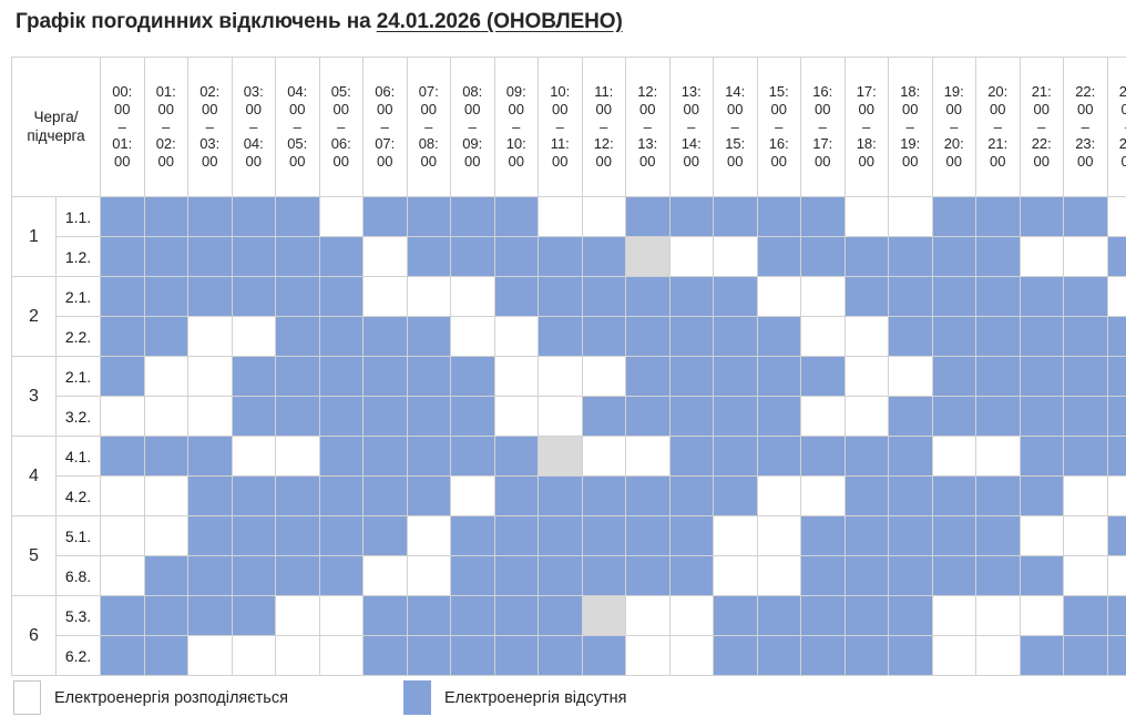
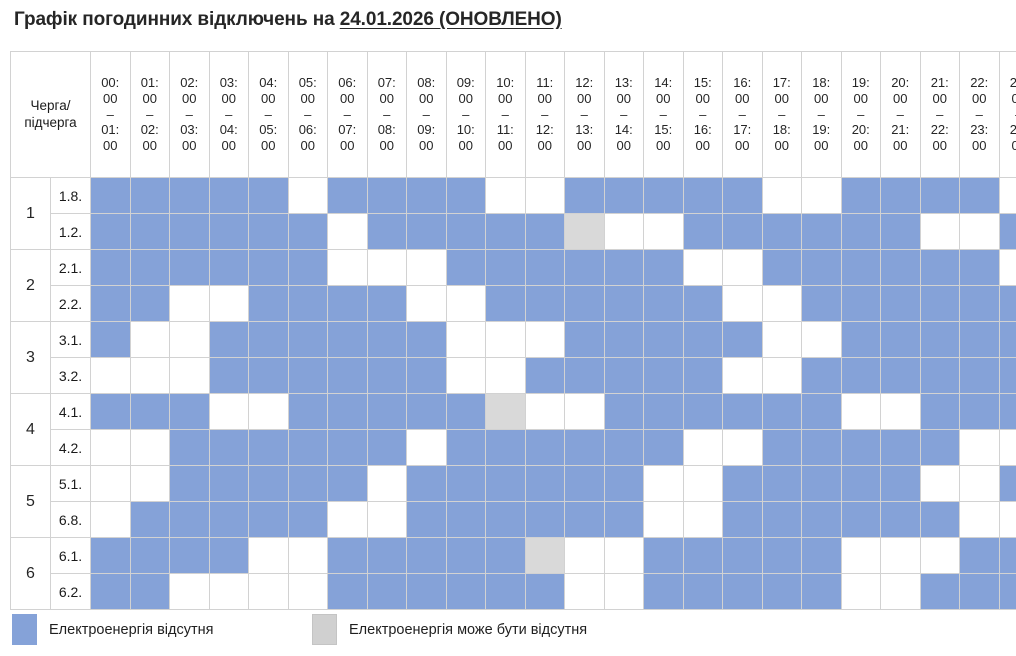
  Графік погодинних відключень на 24.01.2026 (ОНОВЛЕНО)
  Черга/ підчерга	00: 00–01: 00	01: 00–02: 00	02: 00–03: 00	03: 00–04: 00	04: 00–05: 00	05: 00–06: 00	06: 00–07: 00	07: 00–08: 00	08: 00–09: 00	09: 00–10: 00	10: 00–11: 00	11: 00–12: 00	12: 00–13: 00	13: 00–14: 00	14: 00–15: 00	15: 00–16: 00	16: 00–17: 00	17: 00–18: 00	18: 00–19: 00	19: 00–20: 00	20: 00–21: 00	21: 00–22: 00	22: 00–23: 00	2 02 0
- 1	1.1.
+ 1	1.8.
  1.2.
  2	2.1.
  2.2.
- 3	2.1.
+ 3	3.1.
  3.2.
  4	4.1.
  4.2.
  5	5.1.
  6.8.
- 6	5.3.
+ 6	6.1.
  6.2.
- Електроенергія розподіляється
  Електроенергія відсутня
+ Електроенергія може бути відсутня
